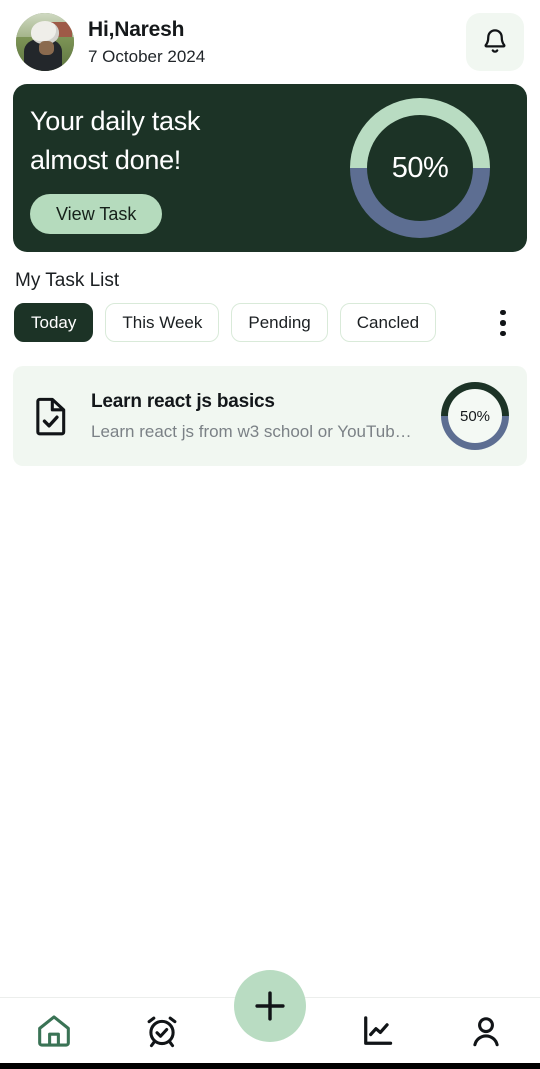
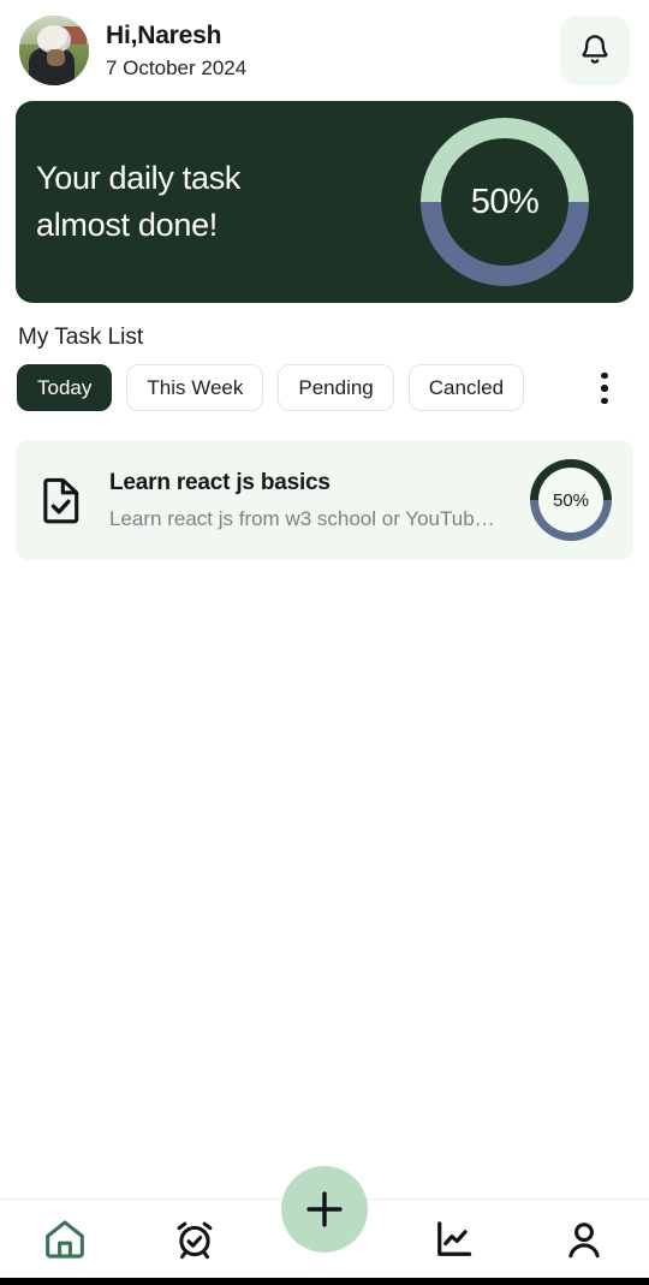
  Hi,Naresh
  7 October 2024
  Your daily task
  almost done!
- View Task
  50%
  My Task List
  Today
  This Week
  Pending
  Cancled
  Learn react js basics
  Learn react js from w3 school or YouTub…
  50%
